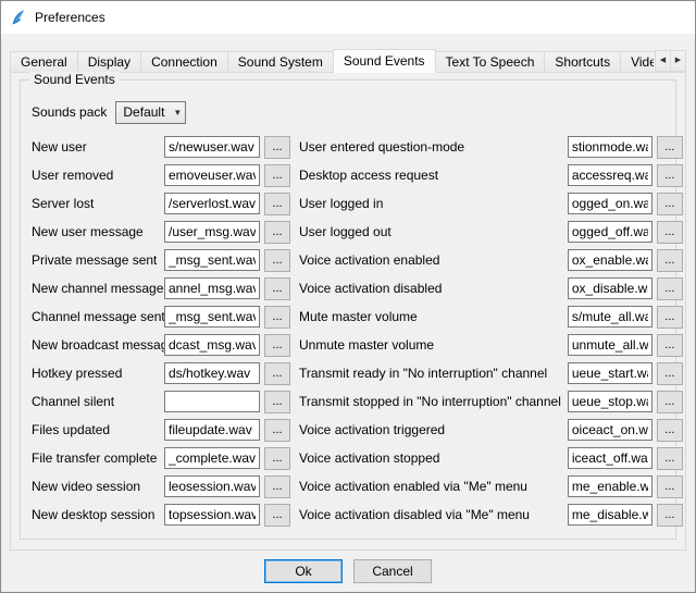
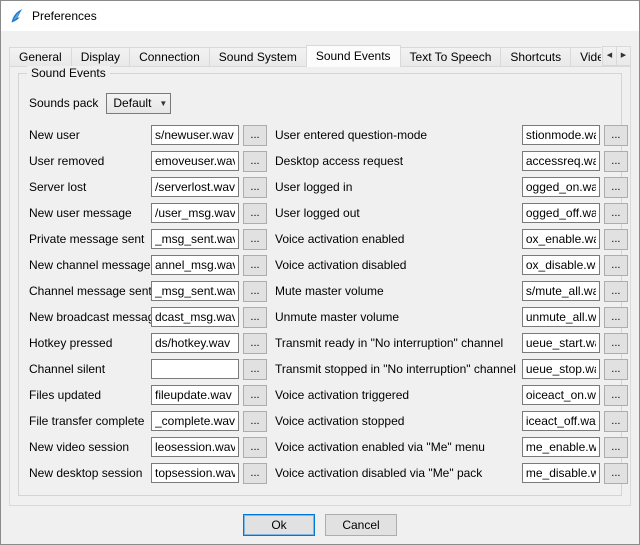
  Preferences
  General
  Display
  Connection
  Sound System
  Sound Events
  Text To Speech
  Shortcuts
  Vide
  Sound Events
  Sounds pack
  Default
  ▼
  New user
  s/newuser.wav
  ...
  User removed
  emoveuser.wa
  ...
  Server lost
  /serverlost.wav
  ...
  New user message
  /user_msg.wav
  ...
  Private message sent
  _msg_sent.wa
  ...
  New channel message
  annel_msg.wa
  ...
  Channel message sen
  _msg_sent.wa
  ...
  New broadcast messa
  dcast_msg.wav
  ...
  Hotkey pressed
  ds/hotkey.wav
  ...
  Channel silent
  ...
  Files updated
  fileupdate.wav
  ...
  File transfer complete
  _complete.wav
  ...
  New video session
  leosession.wav
  ...
  New desktop session
  topsession.wav
  ...
  User entered question-mode
  stionmode.w
  ...
  Desktop access request
  accessreq.w
  ...
  User logged in
  ogged_on.wa
  ...
  User logged out
  ogged_off.wa
  ...
  Voice activation enabled
  ox_enable.w
  ...
  Voice activation disabled
  ox_disable.w
  ...
  Mute master volume
  s/mute_all.w
  ...
  Unmute master volume
  unmute_all.w
  ...
  Transmit ready in "No interruption" channel
  ueue_start.w
  ...
  Transmit stopped in "No interruption" channel
  ueue_stop.w
  ...
  Voice activation triggered
  oiceact_on.w
  ...
  Voice activation stopped
  iceact_off.wa
  ...
  Voice activation enabled via "Me" menu
  me_enable.w
  ...
- Voice activation disabled via "Me" menu
+ Voice activation disabled via "Me" pack
  me_disable.w
  ...
  Ok
  Cancel
